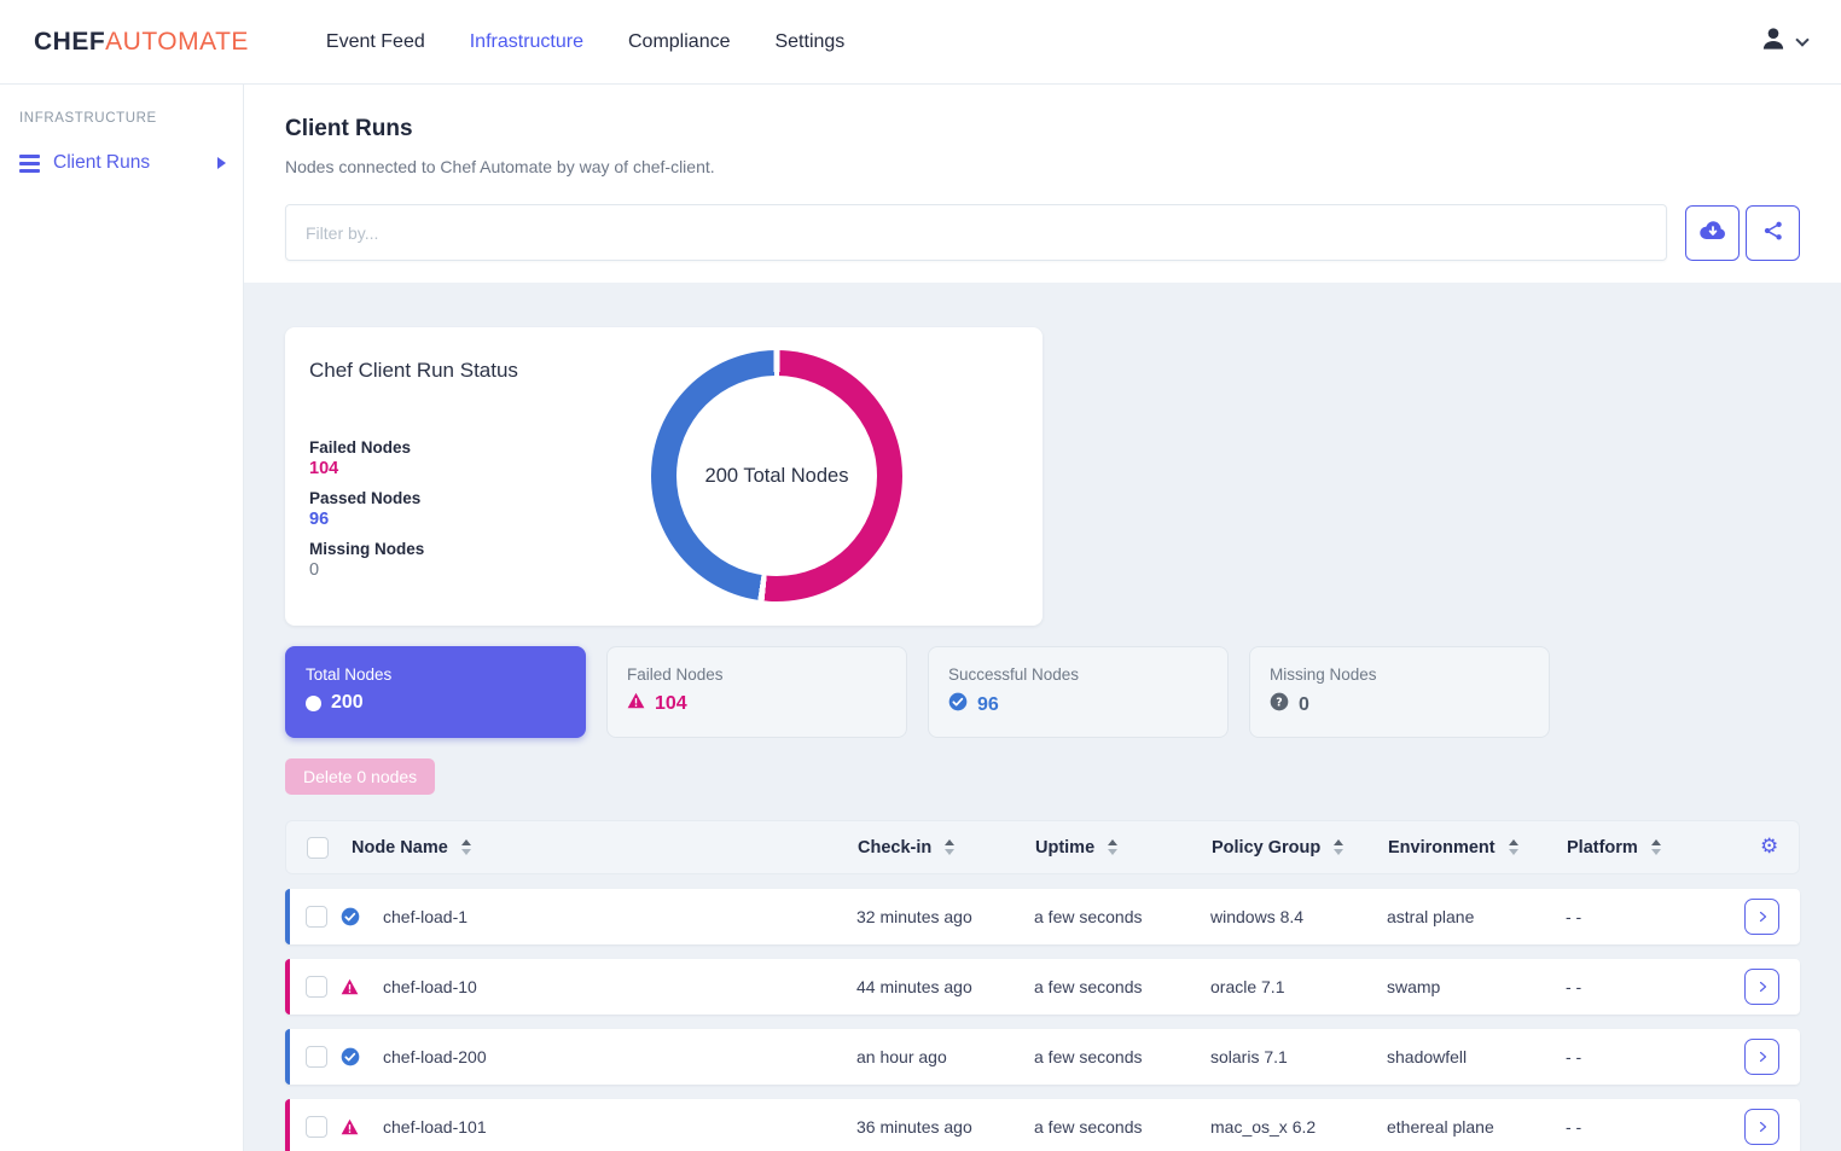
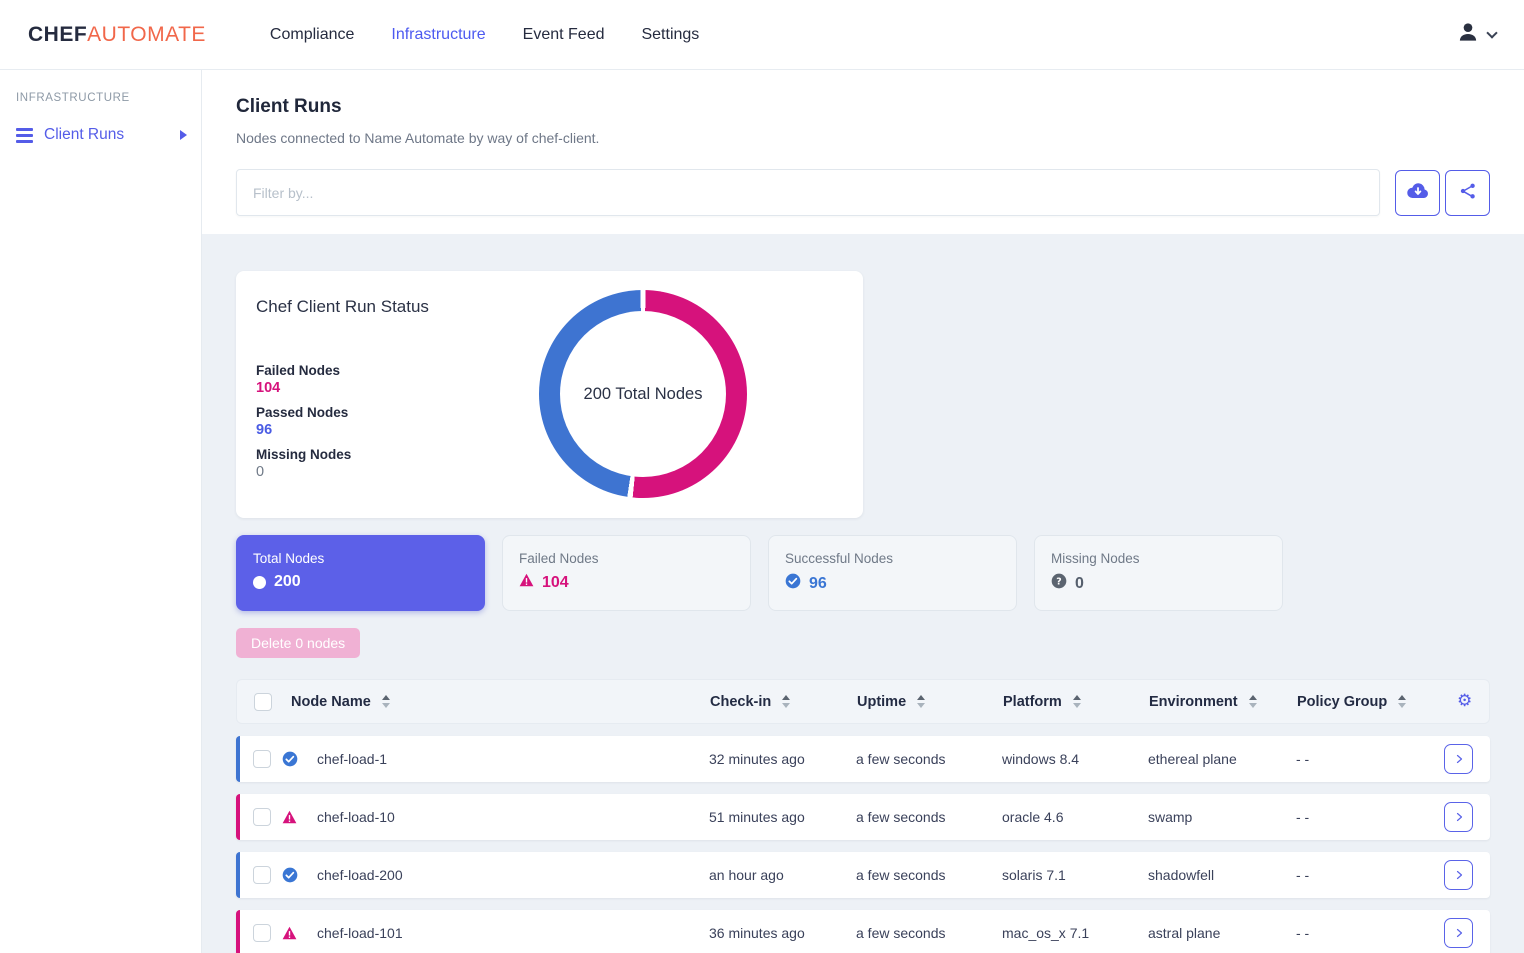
  CHEFAUTOMATE
- Event Feed
+ Compliance
  Infrastructure
- Compliance
+ Event Feed
  Settings
  INFRASTRUCTURE
  Client Runs
  Client Runs
- Nodes connected to Chef Automate by way of chef-client.
+ Nodes connected to Name Automate by way of chef-client.
  Filter by...
  Chef Client Run Status
  Failed Nodes
  104
  Passed Nodes
  96
  Missing Nodes
  0
  200 Total Nodes
  Total Nodes
  200
  Failed Nodes
  104
  Successful Nodes
  96
  Missing Nodes
  ?
  0
  Delete 0 nodes
  Node Name
  Check-in
  Uptime
- Policy Group
+ Platform
  Environment
- Platform
+ Policy Group
  ⚙
  chef-load-1
  32 minutes ago
  a few seconds
  windows 8.4
- astral plane
+ ethereal plane
  - -
  chef-load-10
- 44 minutes ago
+ 51 minutes ago
  a few seconds
- oracle 7.1
+ oracle 4.6
  swamp
  - -
  chef-load-200
  an hour ago
  a few seconds
  solaris 7.1
  shadowfell
  - -
  chef-load-101
  36 minutes ago
  a few seconds
- mac_os_x 6.2
+ mac_os_x 7.1
- ethereal plane
+ astral plane
  - -
